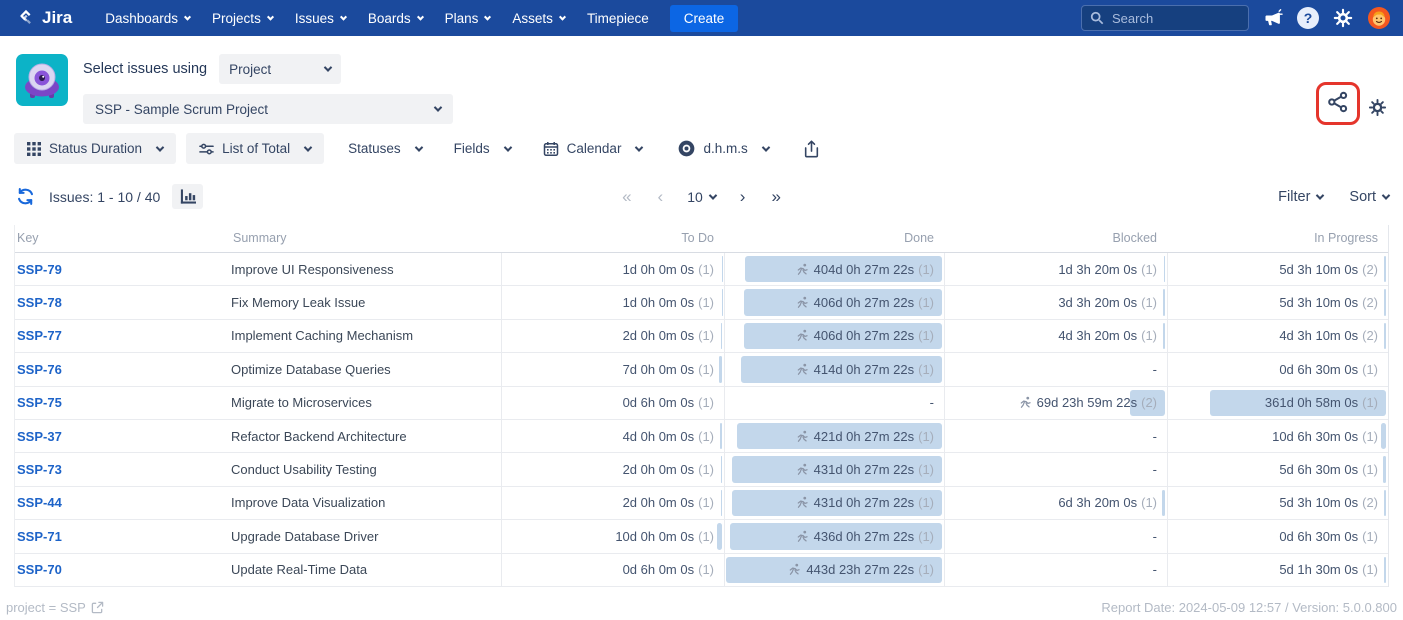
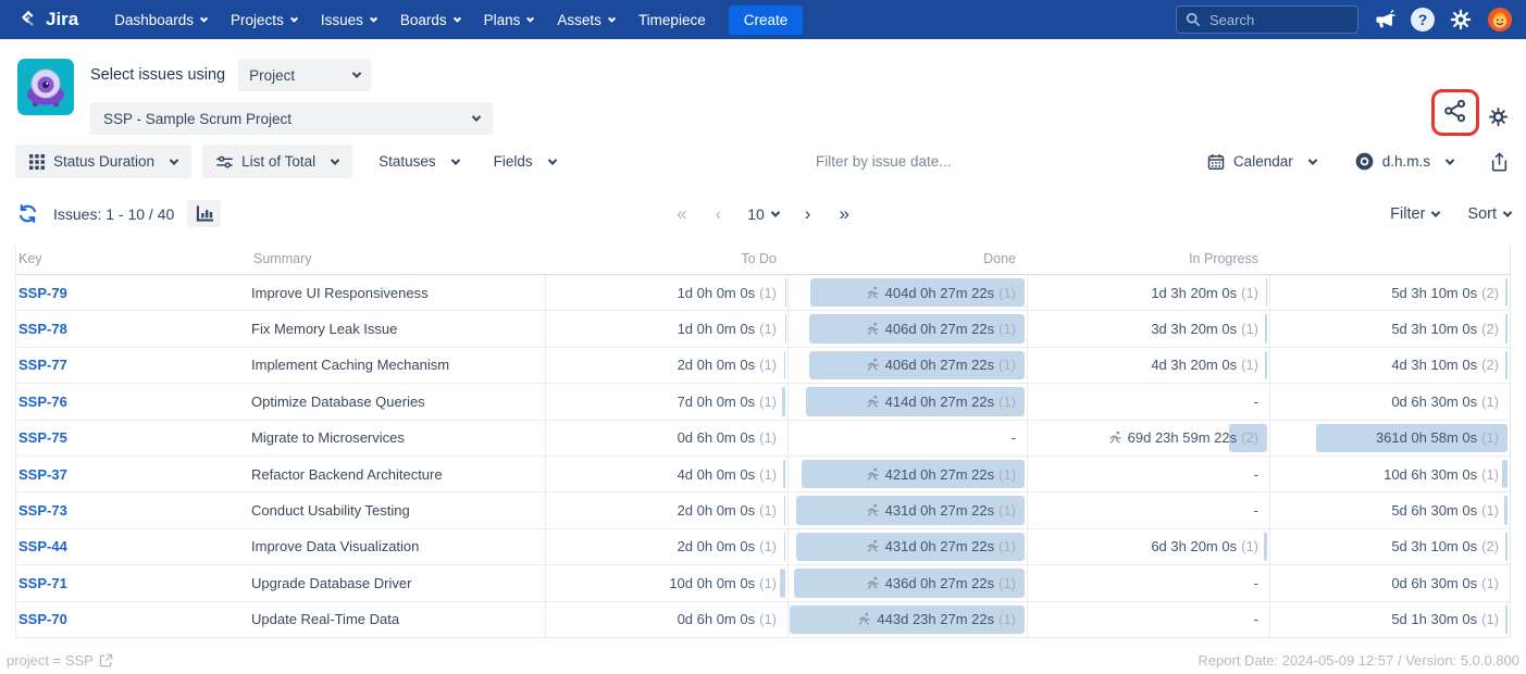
  Jira
  Dashboards
  Projects
  Issues
  Boards
  Plans
  Assets
  Timepiece
  Create
  Search
  ?
  Select issues using
  Project
  SSP - Sample Scrum Project
  Status Duration
  List of Total
  Statuses
  Fields
+ Filter by issue date...
  Calendar
  d.h.m.s
  Issues: 1 - 10 / 40
  «
  ‹
  10
  ›
  »
  Filter
  Sort
  Key
  Summary
  To Do
  Done
- Blocked
  In Progress
  SSP-79
  Improve UI Responsiveness
  1d 0h 0m 0s
  (1)
  404d 0h 27m 22s
  (1)
  1d 3h 20m 0s
  (1)
  5d 3h 10m 0s
  (2)
  SSP-78
  Fix Memory Leak Issue
  1d 0h 0m 0s
  (1)
  406d 0h 27m 22s
  (1)
  3d 3h 20m 0s
  (1)
  5d 3h 10m 0s
  (2)
  SSP-77
  Implement Caching Mechanism
  2d 0h 0m 0s
  (1)
  406d 0h 27m 22s
  (1)
  4d 3h 20m 0s
  (1)
  4d 3h 10m 0s
  (2)
  SSP-76
  Optimize Database Queries
  7d 0h 0m 0s
  (1)
  414d 0h 27m 22s
  (1)
  -
  0d 6h 30m 0s
  (1)
  SSP-75
  Migrate to Microservices
  0d 6h 0m 0s
  (1)
  -
  69d 23h 59m 22s
  (2)
  361d 0h 58m 0s
  (1)
  SSP-37
  Refactor Backend Architecture
  4d 0h 0m 0s
  (1)
  421d 0h 27m 22s
  (1)
  -
  10d 6h 30m 0s
  (1)
  SSP-73
  Conduct Usability Testing
  2d 0h 0m 0s
  (1)
  431d 0h 27m 22s
  (1)
  -
  5d 6h 30m 0s
  (1)
  SSP-44
  Improve Data Visualization
  2d 0h 0m 0s
  (1)
  431d 0h 27m 22s
  (1)
  6d 3h 20m 0s
  (1)
  5d 3h 10m 0s
  (2)
  SSP-71
  Upgrade Database Driver
  10d 0h 0m 0s
  (1)
  436d 0h 27m 22s
  (1)
  -
  0d 6h 30m 0s
  (1)
  SSP-70
  Update Real-Time Data
  0d 6h 0m 0s
  (1)
  443d 23h 27m 22s
  (1)
  -
  5d 1h 30m 0s
  (1)
  project = SSP
  Report Date: 2024-05-09 12:57 / Version: 5.0.0.800
